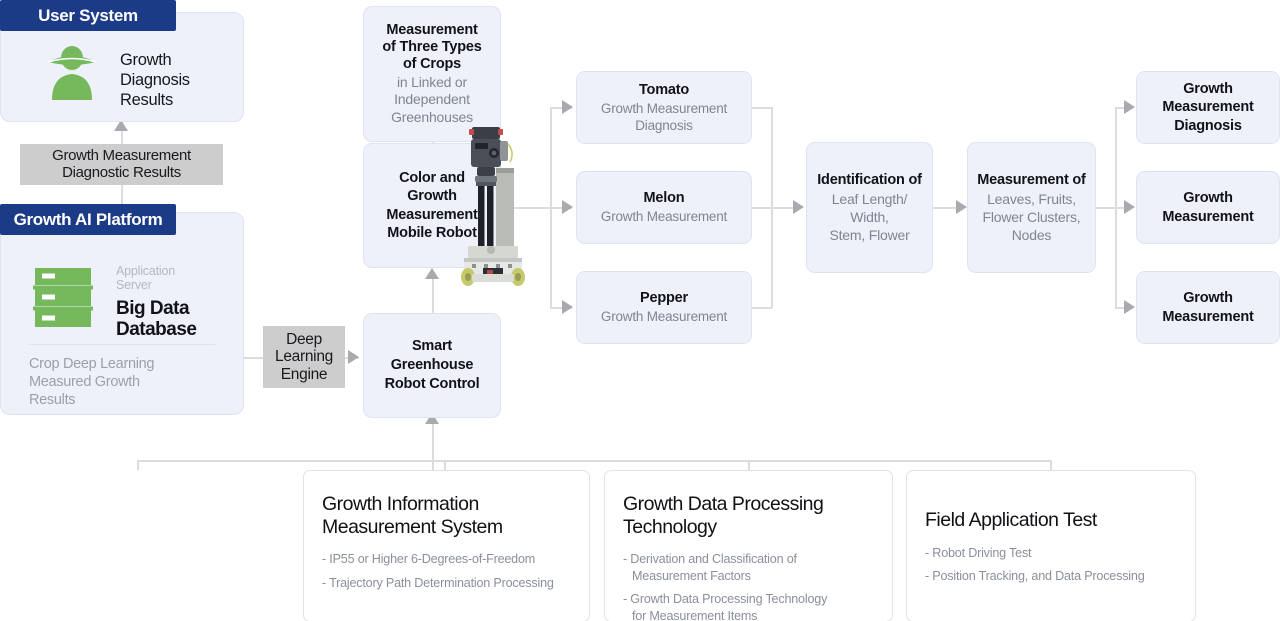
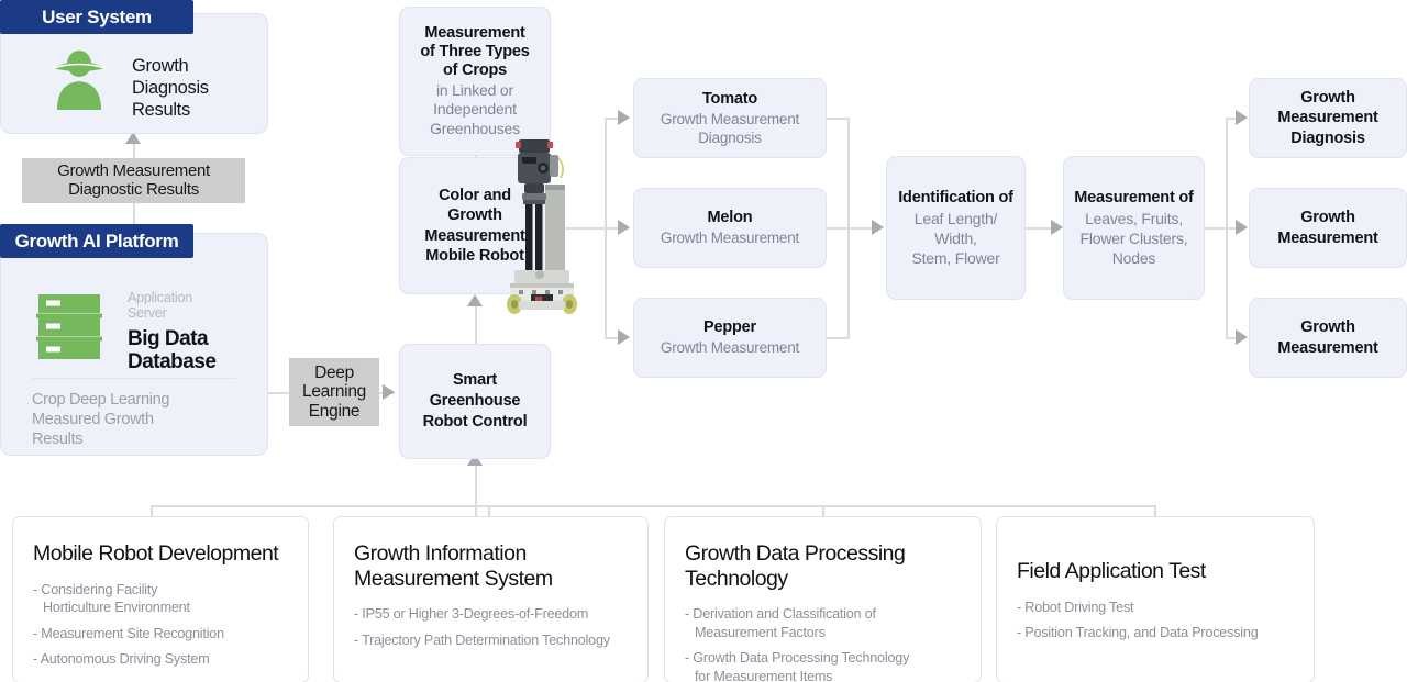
  User System
  Growth
  Diagnosis
  Results
  Growth Measurement Diagnostic Results
  Growth AI Platform
  Application
  Server
  Big Data
  Database
  Crop Deep Learning
  Measured Growth
  Results
  Deep Learning Engine
  Measurement
  of Three Types
  of Crops
  in Linked or
  Independent
  Greenhouses
  Color and
  Growth
  Measurement
  Mobile Robot
  Smart
  Greenhouse
  Robot Control
  Tomato
  Growth Measurement
  Diagnosis
  Melon
  Growth Measurement
  Pepper
  Growth Measurement
  Identification of
  Leaf Length/
  Width,
  Stem, Flower
  Measurement of
  Leaves, Fruits,
  Flower Clusters,
  Nodes
  Growth
  Measurement
  Diagnosis
  Growth
  Measurement
  Growth
  Measurement
+ Mobile Robot Development
+ - Considering Facility
+ Horticulture Environment
+ - Measurement Site Recognition
+ - Autonomous Driving System
  Growth Information
  Measurement System
- - IP55 or Higher 6-Degrees-of-Freedom
+ - IP55 or Higher 3-Degrees-of-Freedom
- - Trajectory Path Determination Processing
+ - Trajectory Path Determination Technology
  Growth Data Processing
  Technology
  - Derivation and Classification of
  Measurement Factors
  - Growth Data Processing Technology
  for Measurement Items
  Field Application Test
  - Robot Driving Test
  - Position Tracking, and Data Processing
